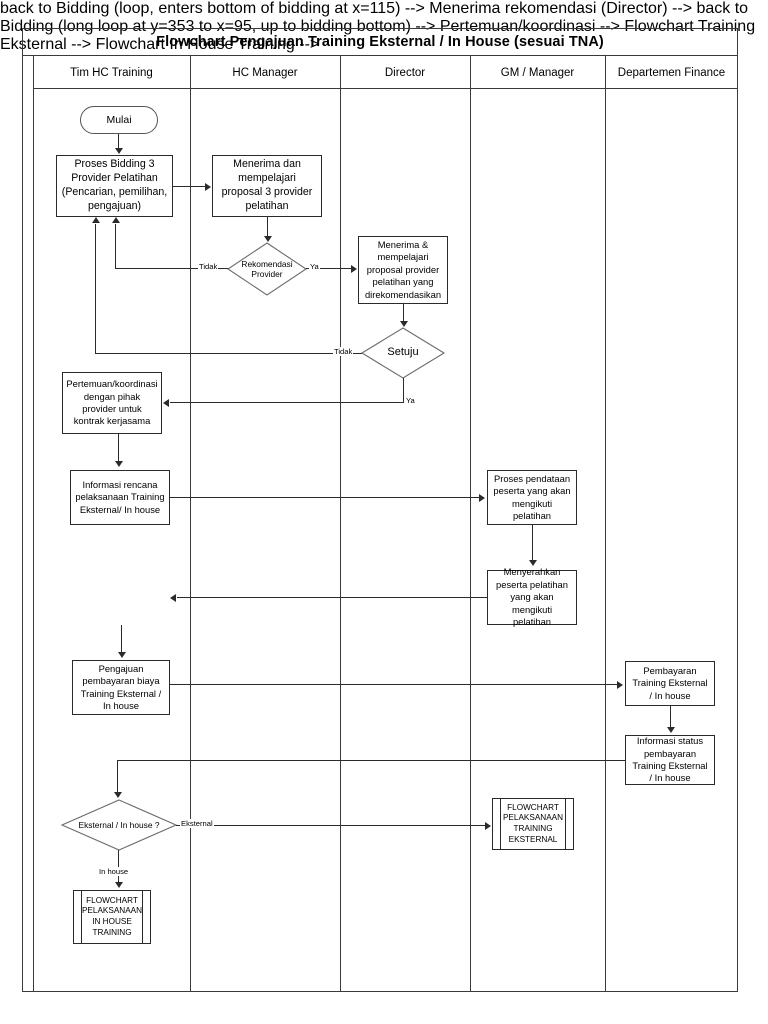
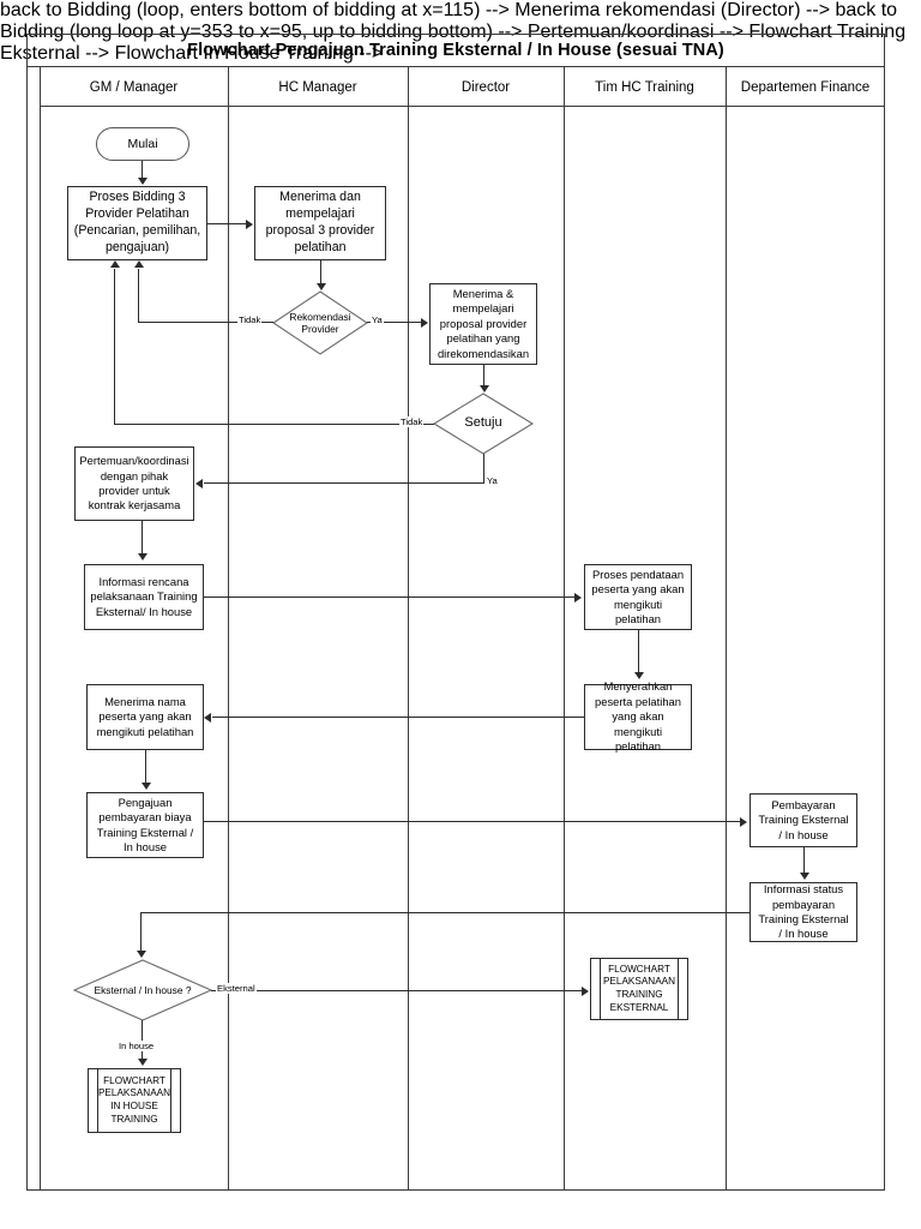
  Flowchart Pengajuan Training Eksternal / In House (sesuai TNA)
- Tim HC Training
+ GM / Manager
  HC Manager
  Director
- GM / Manager
+ Tim HC Training
  Departemen Finance
  Mulai
  Proses Bidding 3 Provider Pelatihan (Pencarian, pemilihan, pengajuan)
  Menerima dan mempelajari proposal 3 provider pelatihan
  Rekomendasi Provider
  Menerima & mempelajari proposal provider pelatihan yang direkomendasikan
  Setuju
  Pertemuan/koordinasi dengan pihak provider untuk kontrak kerjasama
  Informasi rencana pelaksanaan Training Eksternal/ In house
  Proses pendataan peserta yang akan mengikuti pelatihan
  Menyerahkan peserta pelatihan yang akan mengikuti pelatihan
+ Menerima nama peserta yang akan mengikuti pelatihan
  Pengajuan pembayaran biaya Training Eksternal / In house
  Pembayaran Training Eksternal / In house
  Informasi status pembayaran Training Eksternal / In house
  Eksternal / In house ?
  FLOWCHART PELAKSANAAN IN HOUSE TRAINING
  FLOWCHART PELAKSANAAN TRAINING EKSTERNAL
  back to Bidding (loop, enters bottom of bidding at x=115) -->
  Tidak
  Menerima rekomendasi (Director) -->
  Ya
  back to Bidding (long loop at y=353 to x=95, up to bidding bottom) -->
  Tidak
  Pertemuan/koordinasi -->
  Ya
  Flowchart Training Eksternal -->
  Eksternal
  Flowchart In House Training -->
  In house
